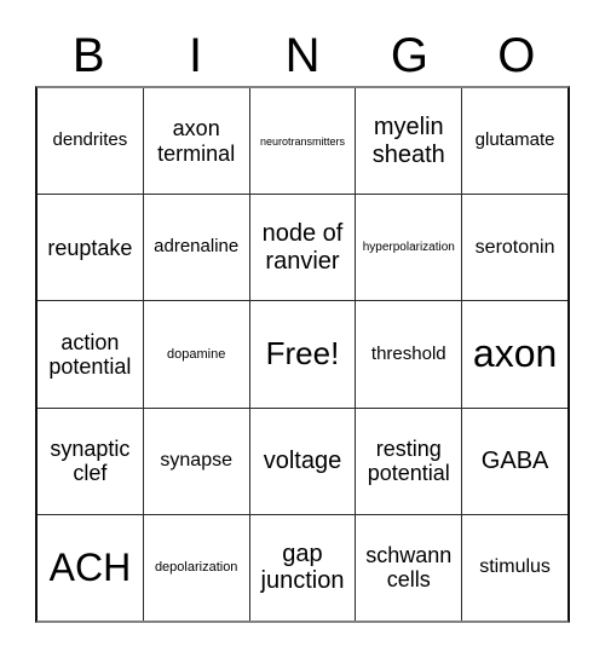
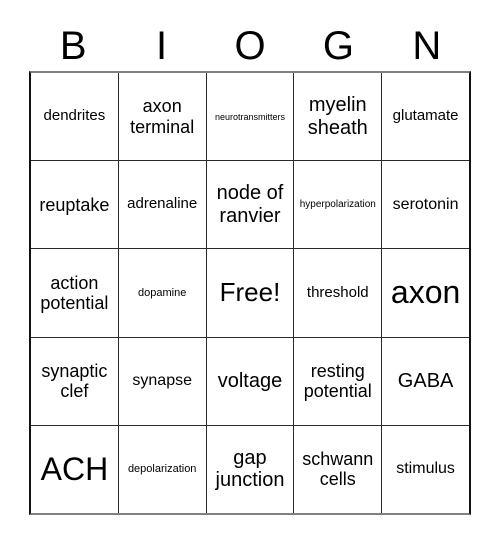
  B
  I
- N
+ O
  G
- O
+ N
  dendrites
  axon terminal
  neurotransmitters
  myelin sheath
  glutamate
  reuptake
  adrenaline
  node of ranvier
  hyperpolarization
  serotonin
  action potential
  dopamine
  Free!
  threshold
  axon
  synaptic clef
  synapse
  voltage
  resting potential
  GABA
  ACH
  depolarization
  gap junction
  schwann cells
  stimulus
